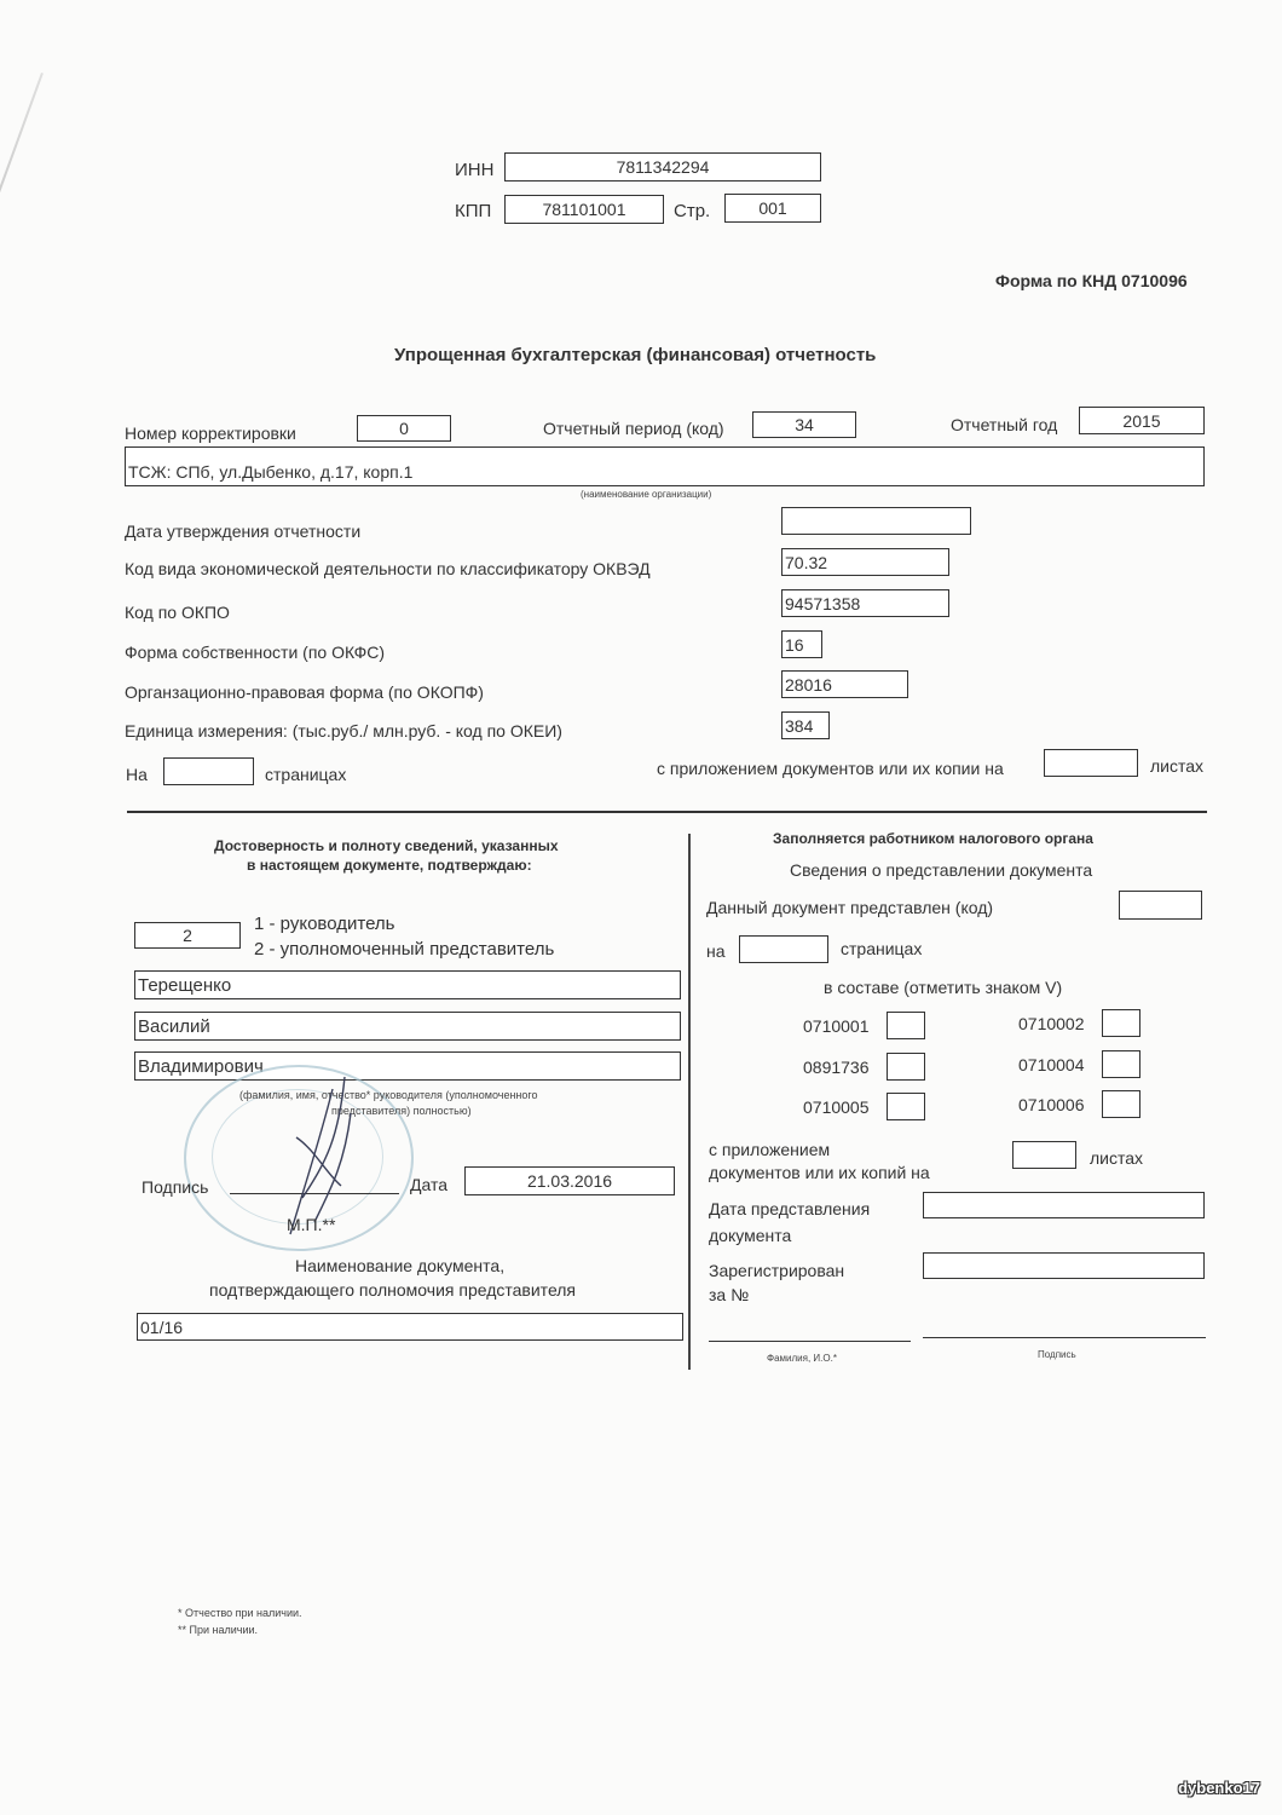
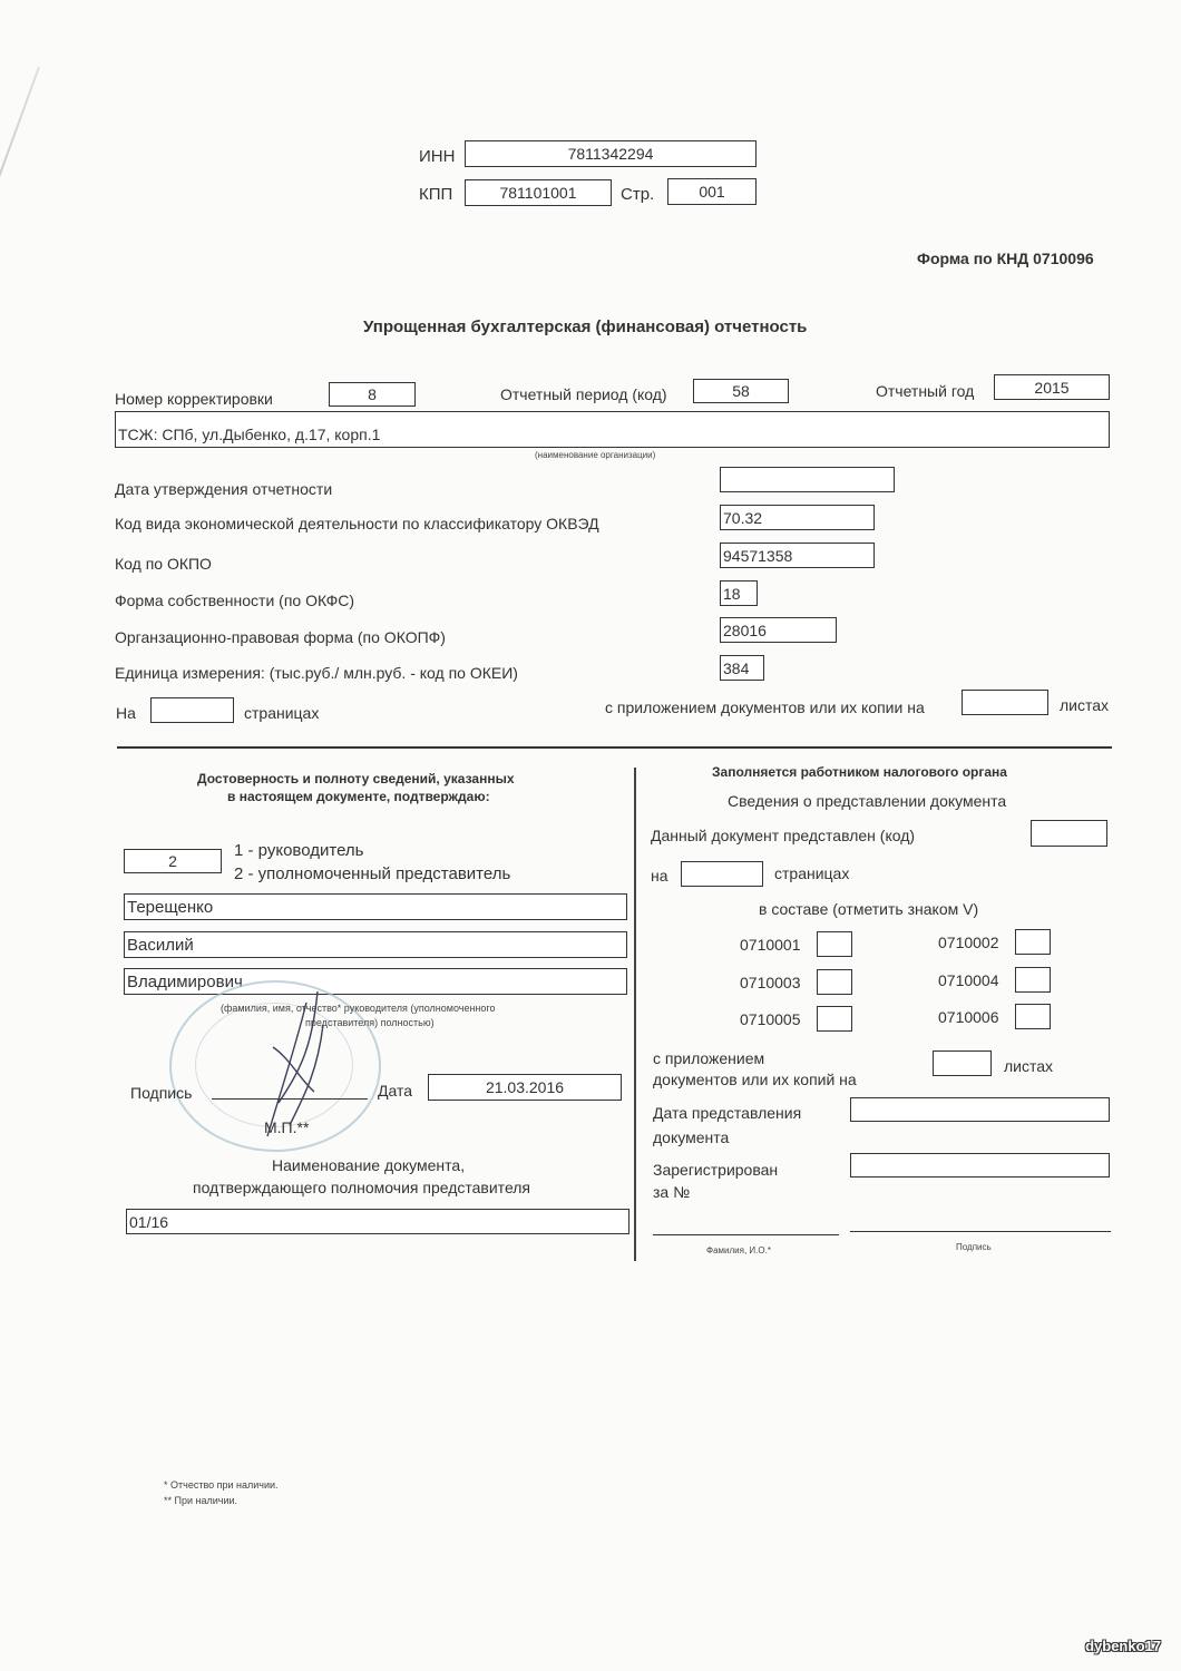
  ИНН
  7811342294
  КПП
  781101001
  Стр.
  001
  Форма по КНД 0710096
  Упрощенная бухгалтерская (финансовая) отчетность
  Номер корректировки
- 0
+ 8
  Отчетный период (код)
- 34
+ 58
  Отчетный год
  2015
  ТСЖ: СПб, ул.Дыбенко, д.17, корп.1
  (наименование организации)
  Дата утверждения отчетности
  Код вида экономической деятельности по классификатору ОКВЭД
  70.32
  Код по ОКПО
  94571358
  Форма собственности (по ОКФС)
- 16
+ 18
  Органзационно-правовая форма (по ОКОПФ)
  28016
  Единица измерения: (тыс.руб./ млн.руб. - код по ОКЕИ)
  384
  На
  страницах
  с приложением документов или их копии на
  листах
  Достоверность и полноту сведений, указанных
  в настоящем документе, подтверждаю:
  2
  1 - руководитель
  2 - уполномоченный представитель
  Терещенко
  Василий
  Владимирович
  (фамилия, имя, отчество* руководителя (уполномоченного
  педставителя) полностью)
  Подпись
  Дата
  21.03.2016
  М.П.**
  Наименование документа,
  подтверждающего полномочия представителя
  01/16
  Заполняется работником налогового органа
  Сведения о представлении документа
  Данный документ представлен (код)
  на
  страницах
  в составе (отметить знаком V)
  0710001
  0710002
- 0891736
+ 0710003
  0710004
  0710005
  0710006
  с приложением
  документов или их копий на
  листах
  Дата представления
  документа
  Зарегистрирован
  за №
  Фамилия, И.О.*
  Подпись
  * Отчество при наличии.
  ** При наличии.
  dybenko17
